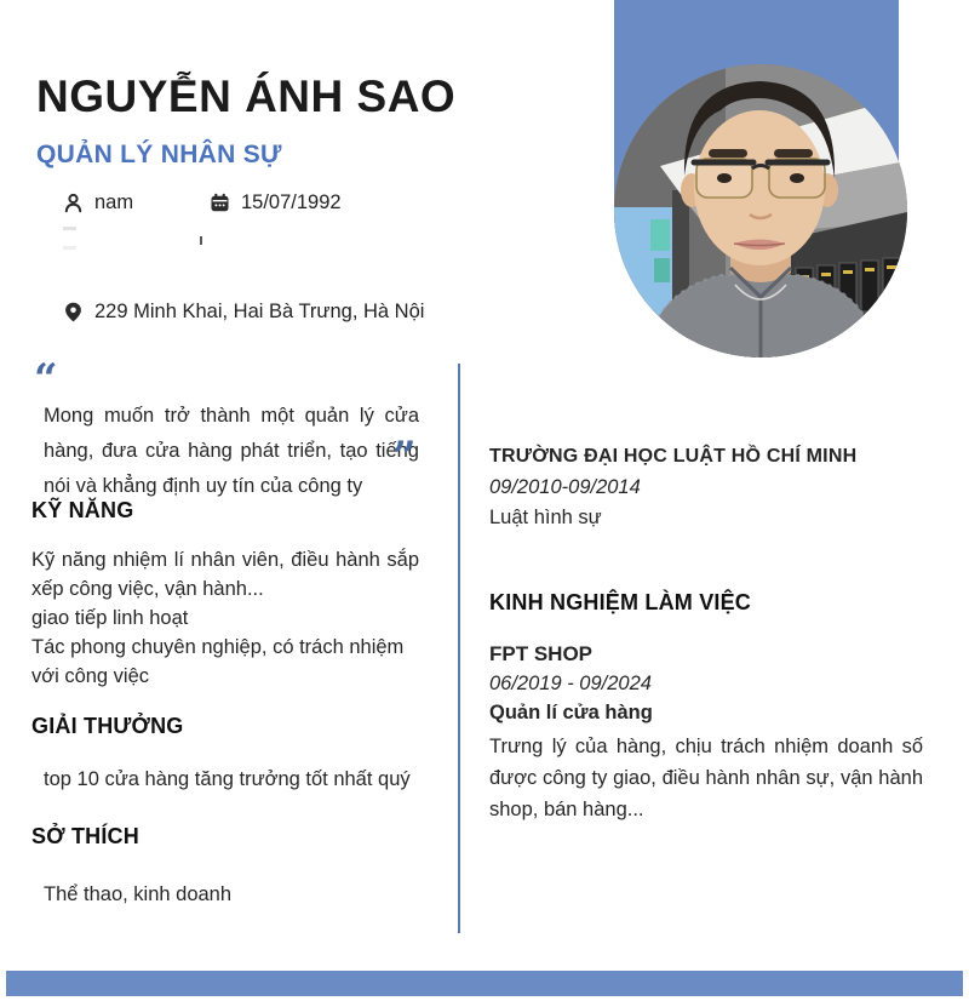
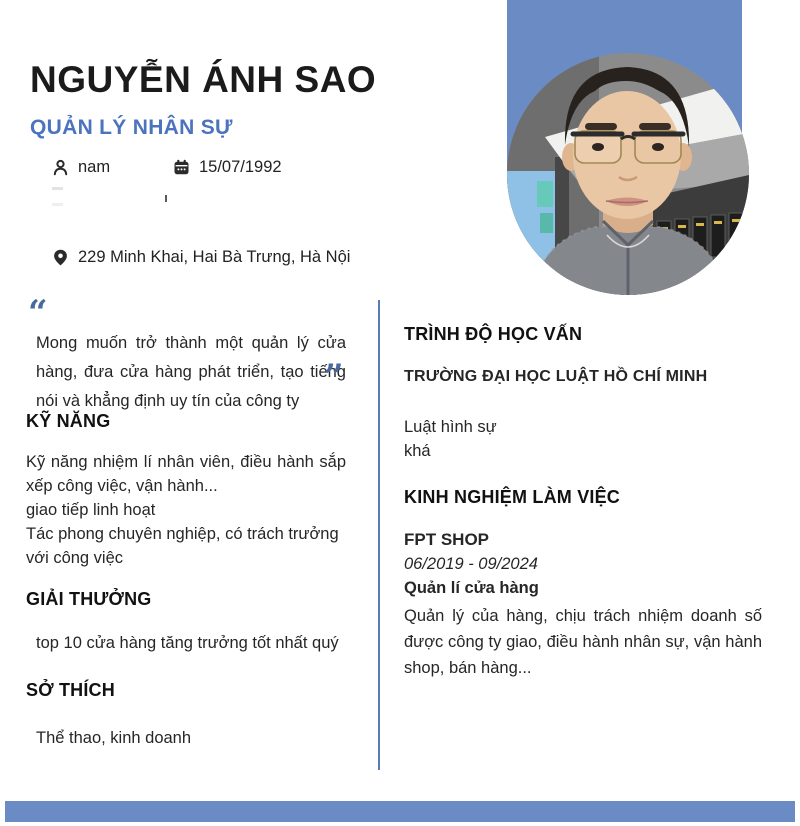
  NGUYỄN ÁNH SAO
  QUẢN LÝ NHÂN SỰ
  nam
  15/07/1992
  229 Minh Khai, Hai Bà Trưng, Hà Nội
  “
  Mong muốn trở thành một quản lý cửa hàng, đưa cửa hàng phát triển, tạo tiếng nói và khẳng định uy tín của công ty
  ”
  KỸ NĂNG
  Kỹ năng nhiệm lí nhân viên, điều hành sắp xếp công việc, vận hành...
  giao tiếp linh hoạt
- Tác phong chuyên nghiệp, có trách nhiệm với công việc
+ Tác phong chuyên nghiệp, có trách trưởng với công việc
  GIẢI THƯỞNG
  top 10 cửa hàng tăng trưởng tốt nhất quý
  SỞ THÍCH
  Thể thao, kinh doanh
+ TRÌNH ĐỘ HỌC VẤN
  TRƯỜNG ĐẠI HỌC LUẬT HỒ CHÍ MINH
- 09/2010-09/2014
  Luật hình sự
+ khá
  KINH NGHIỆM LÀM VIỆC
  FPT SHOP
  06/2019 - 09/2024
  Quản lí cửa hàng
- Trưng lý của hàng, chịu trách nhiệm doanh số được công ty giao, điều hành nhân sự, vận hành shop, bán hàng...
+ Quản lý của hàng, chịu trách nhiệm doanh số được công ty giao, điều hành nhân sự, vận hành shop, bán hàng...
